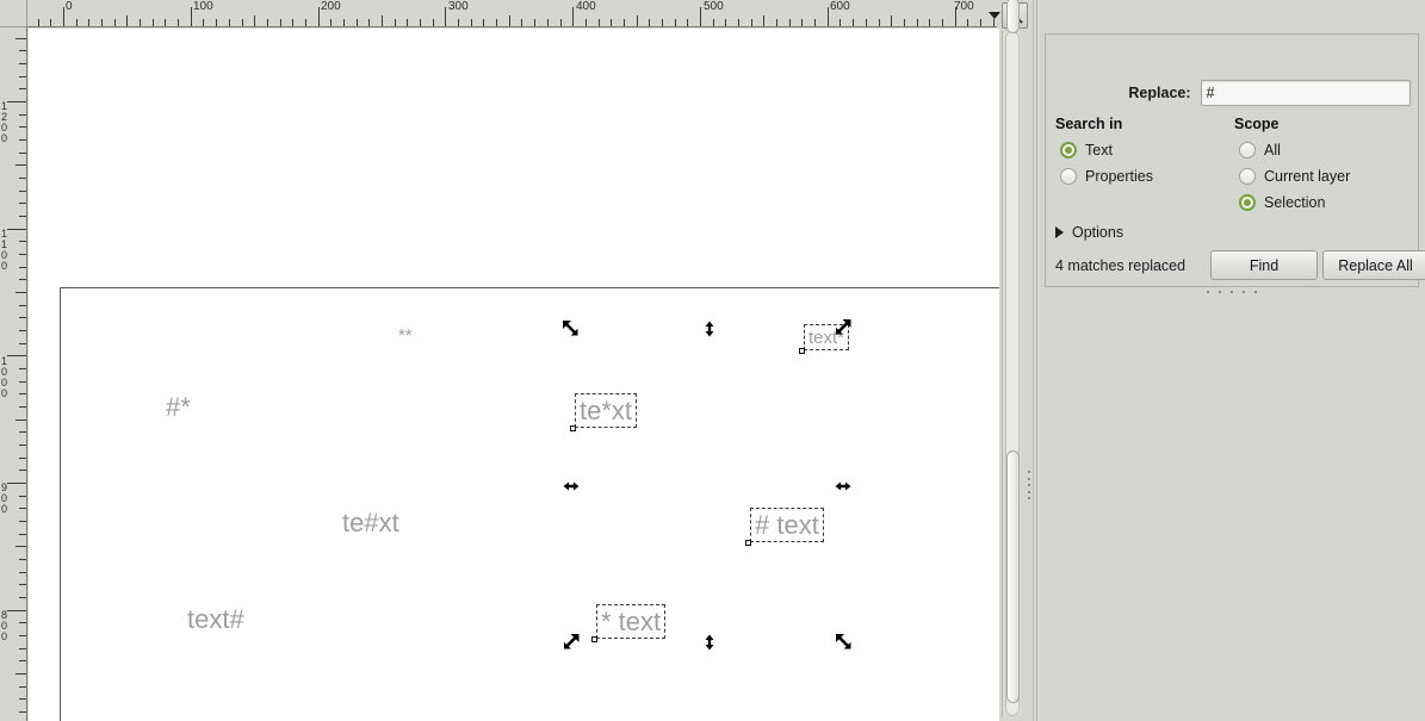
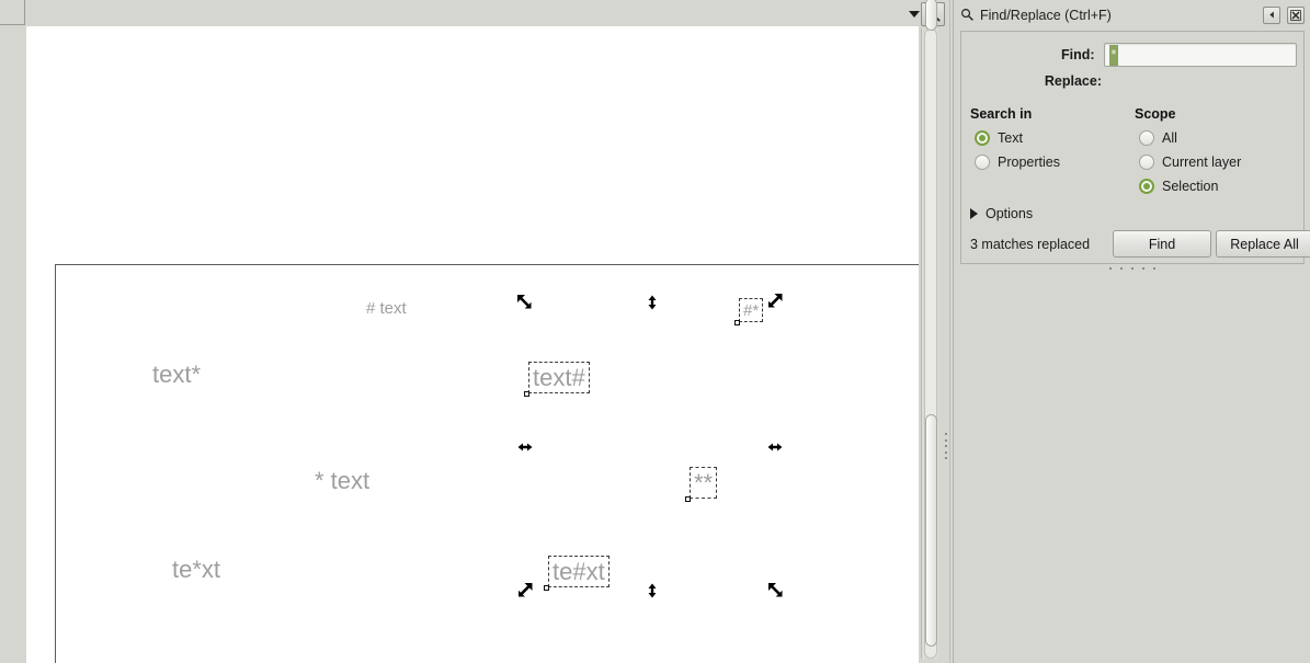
- 0
- 100
- 200
- 300
- 400
- 500
- 600
- 700
- 1200
- 1100
- 1000
- 900
- 800
- **
+ # text
- #*
+ text*
- te#xt
+ * text
- text#
+ te*xt
- text*
+ #*
- te*xt
+ text#
- # text
+ **
- * text
+ te#xt
+ Find/Replace (Ctrl+F)
+ Find:
+ *
  Replace:
- #
  Search in
  Text
  Properties
  Scope
  All
  Current layer
  Selection
  Options
- 4 matches replaced
+ 3 matches replaced
  Find
  Replace All
